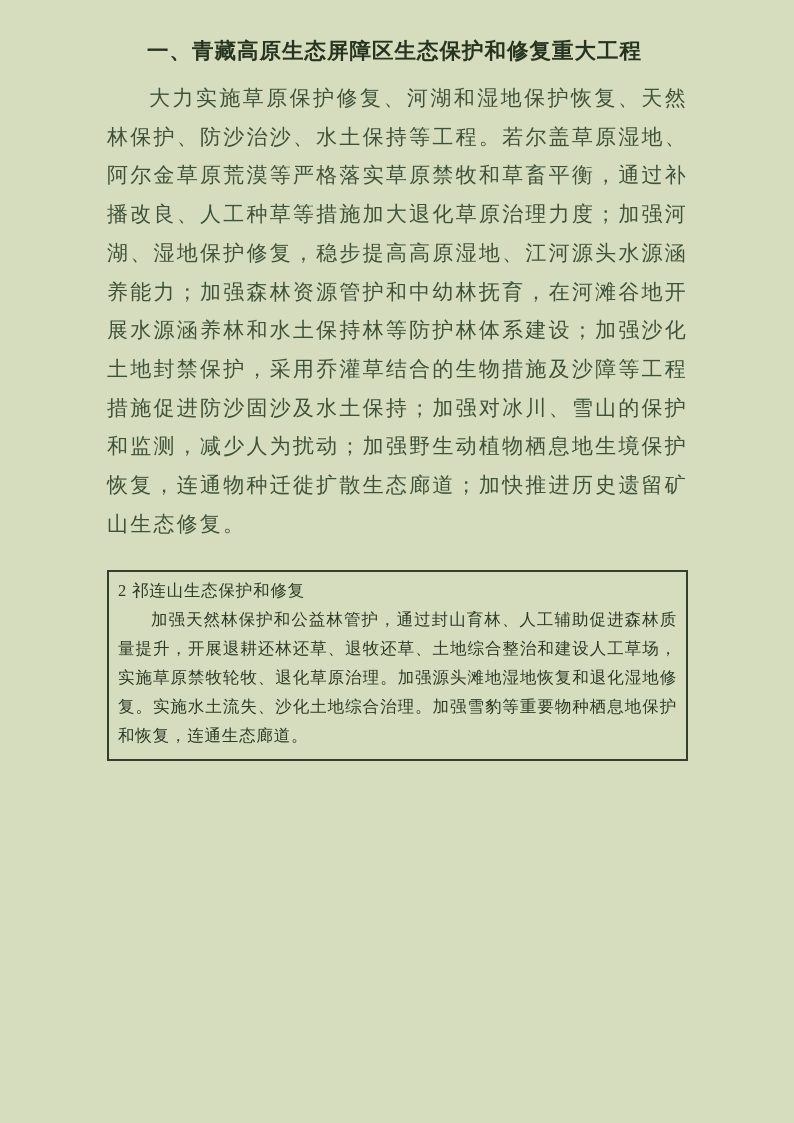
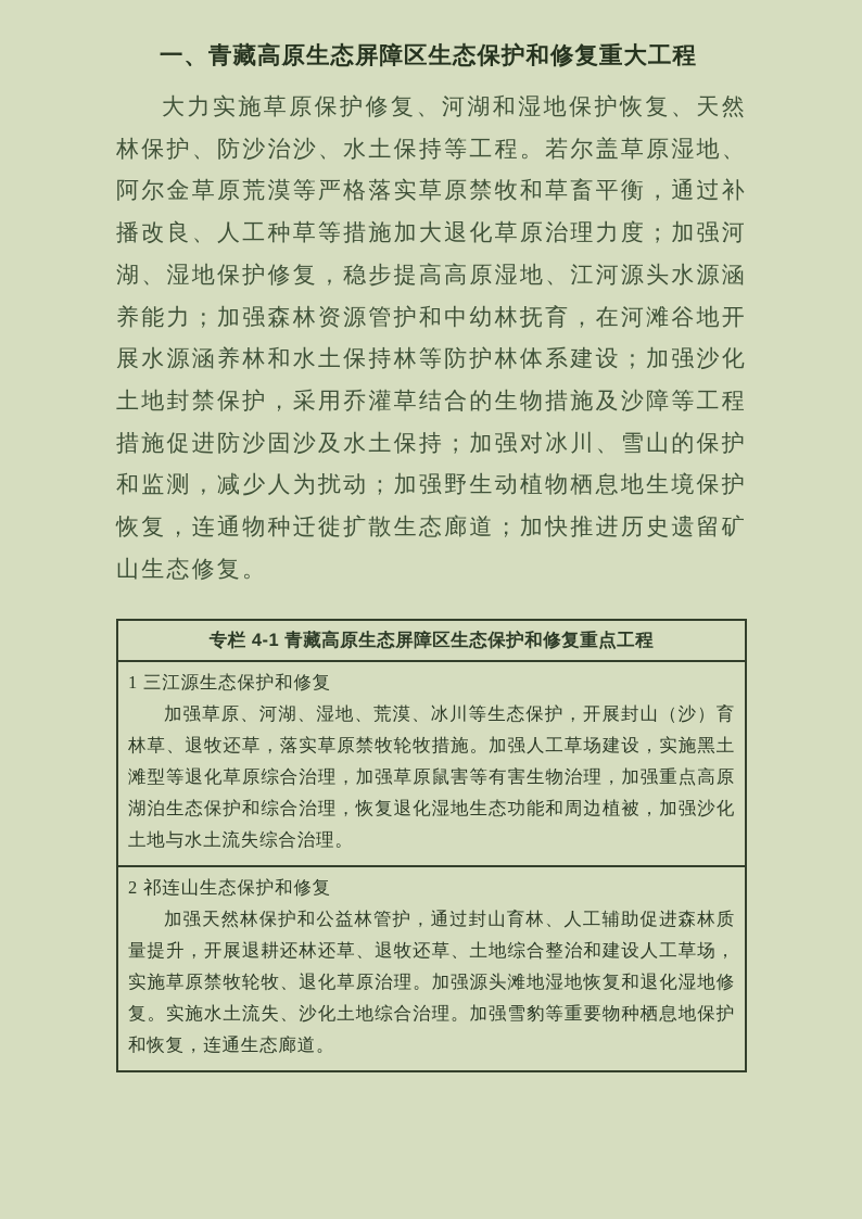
  一、青藏高原生态屏障区生态保护和修复重大工程
  大力实施草原保护修复、河湖和湿地保护恢复、天然林保护、防沙治沙、水土保持等工程。若尔盖草原湿地、阿尔金草原荒漠等严格落实草原禁牧和草畜平衡，通过补播改良、人工种草等措施加大退化草原治理力度；加强河湖、湿地保护修复，稳步提高高原湿地、江河源头水源涵养能力；加强森林资源管护和中幼林抚育，在河滩谷地开展水源涵养林和水土保持林等防护林体系建设；加强沙化土地封禁保护，采用乔灌草结合的生物措施及沙障等工程措施促进防沙固沙及水土保持；加强对冰川、雪山的保护和监测，减少人为扰动；加强野生动植物栖息地生境保护恢复，连通物种迁徙扩散生态廊道；加快推进历史遗留矿山生态修复。
+ 专栏 4-1 青藏高原生态屏障区生态保护和修复重点工程
+ 1 三江源生态保护和修复 加强草原、河湖、湿地、荒漠、冰川等生态保护，开展封山（沙）育林草、退牧还草，落实草原禁牧轮牧措施。加强人工草场建设，实施黑土滩型等退化草原综合治理，加强草原鼠害等有害生物治理，加强重点高原湖泊生态保护和综合治理，恢复退化湿地生态功能和周边植被，加强沙化土地与水土流失综合治理。
  2 祁连山生态保护和修复 加强天然林保护和公益林管护，通过封山育林、人工辅助促进森林质量提升，开展退耕还林还草、退牧还草、土地综合整治和建设人工草场，实施草原禁牧轮牧、退化草原治理。加强源头滩地湿地恢复和退化湿地修复。实施水土流失、沙化土地综合治理。加强雪豹等重要物种栖息地保护和恢复，连通生态廊道。
